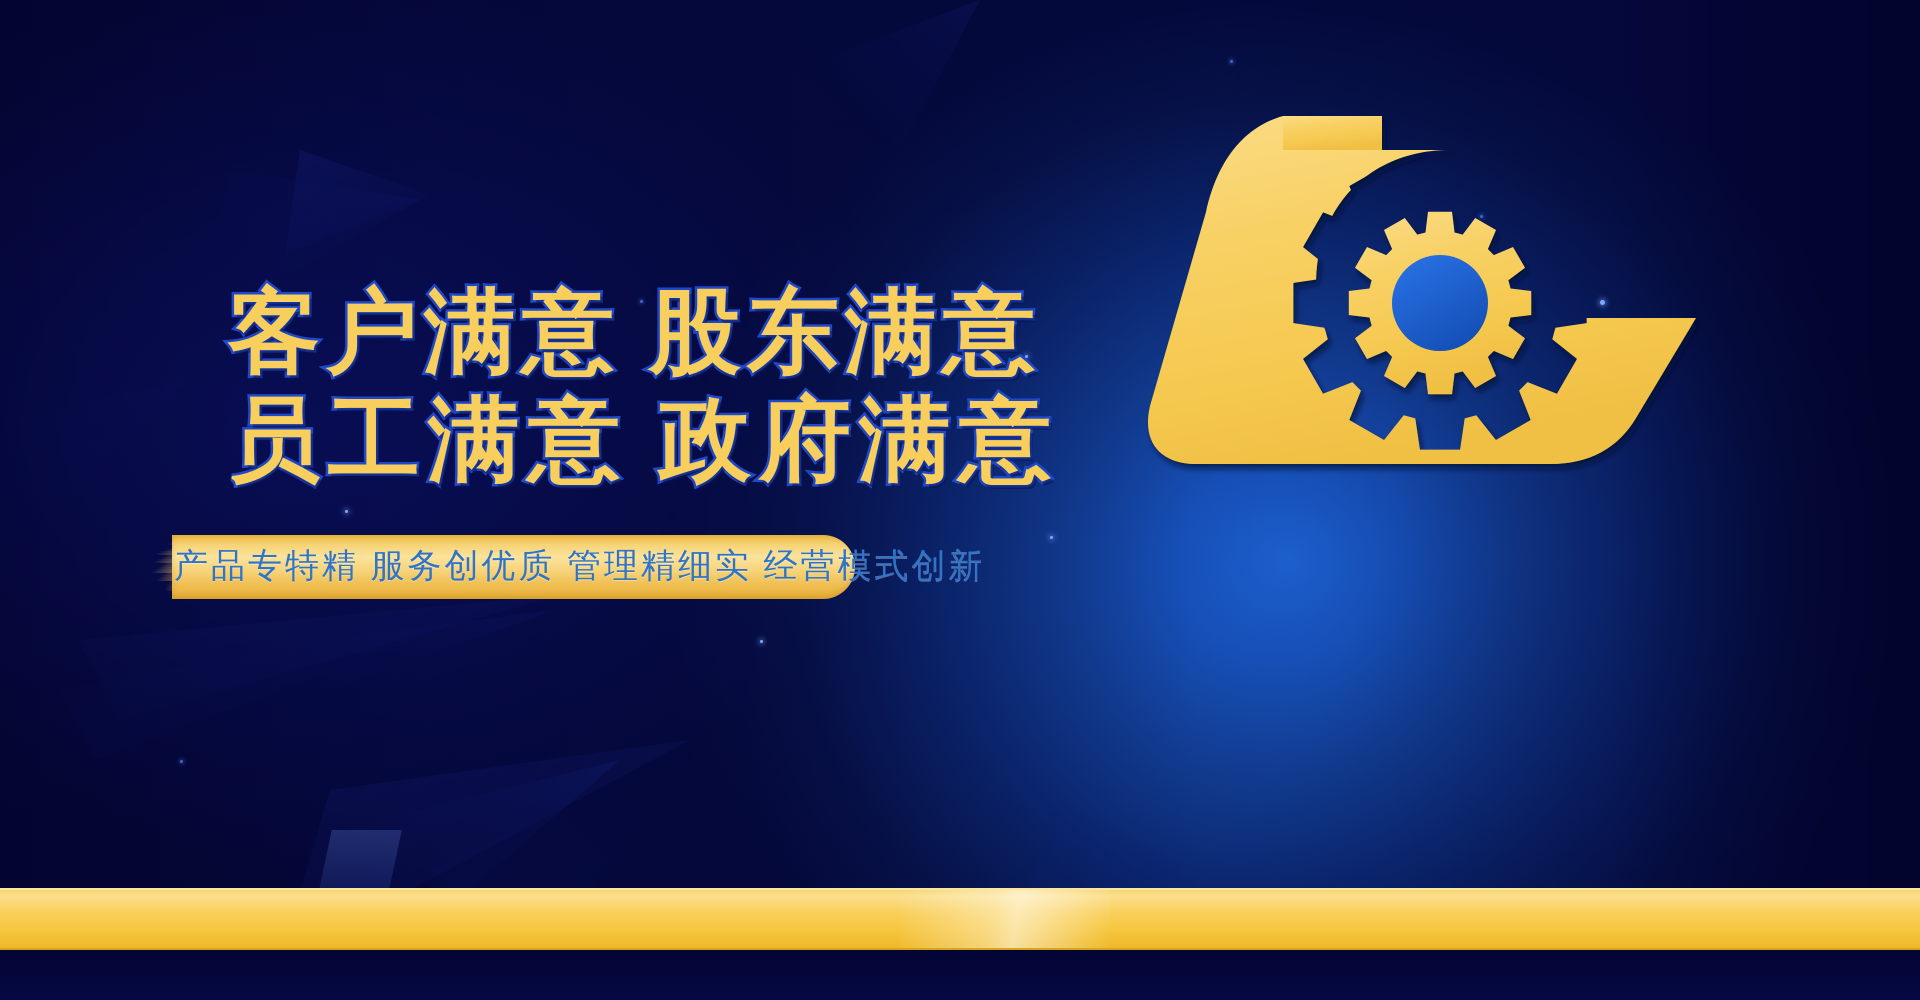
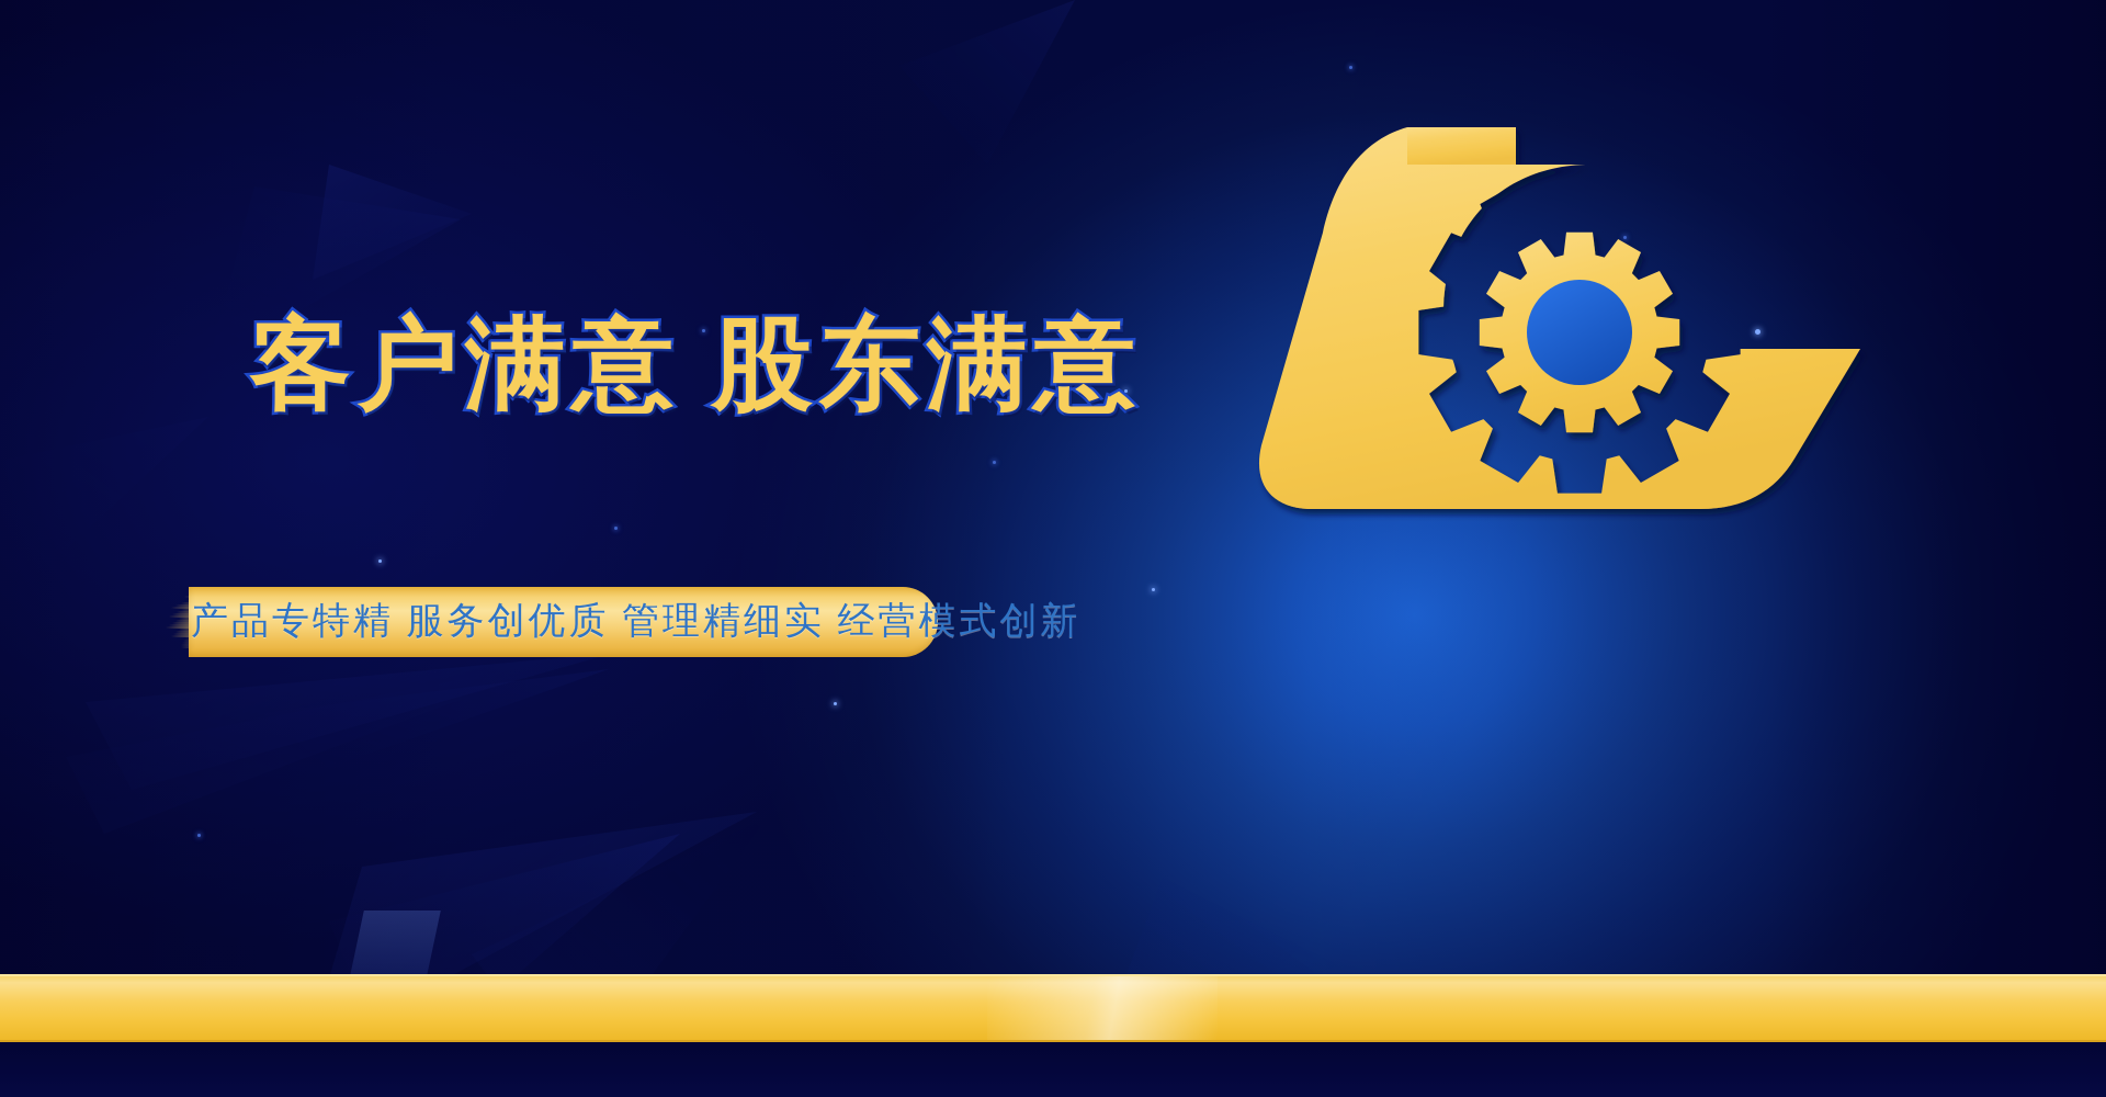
  客户满意 股东满意
- 员工满意 政府满意
  产品专特精 服务创优质 管理精细实 经营模式创新
